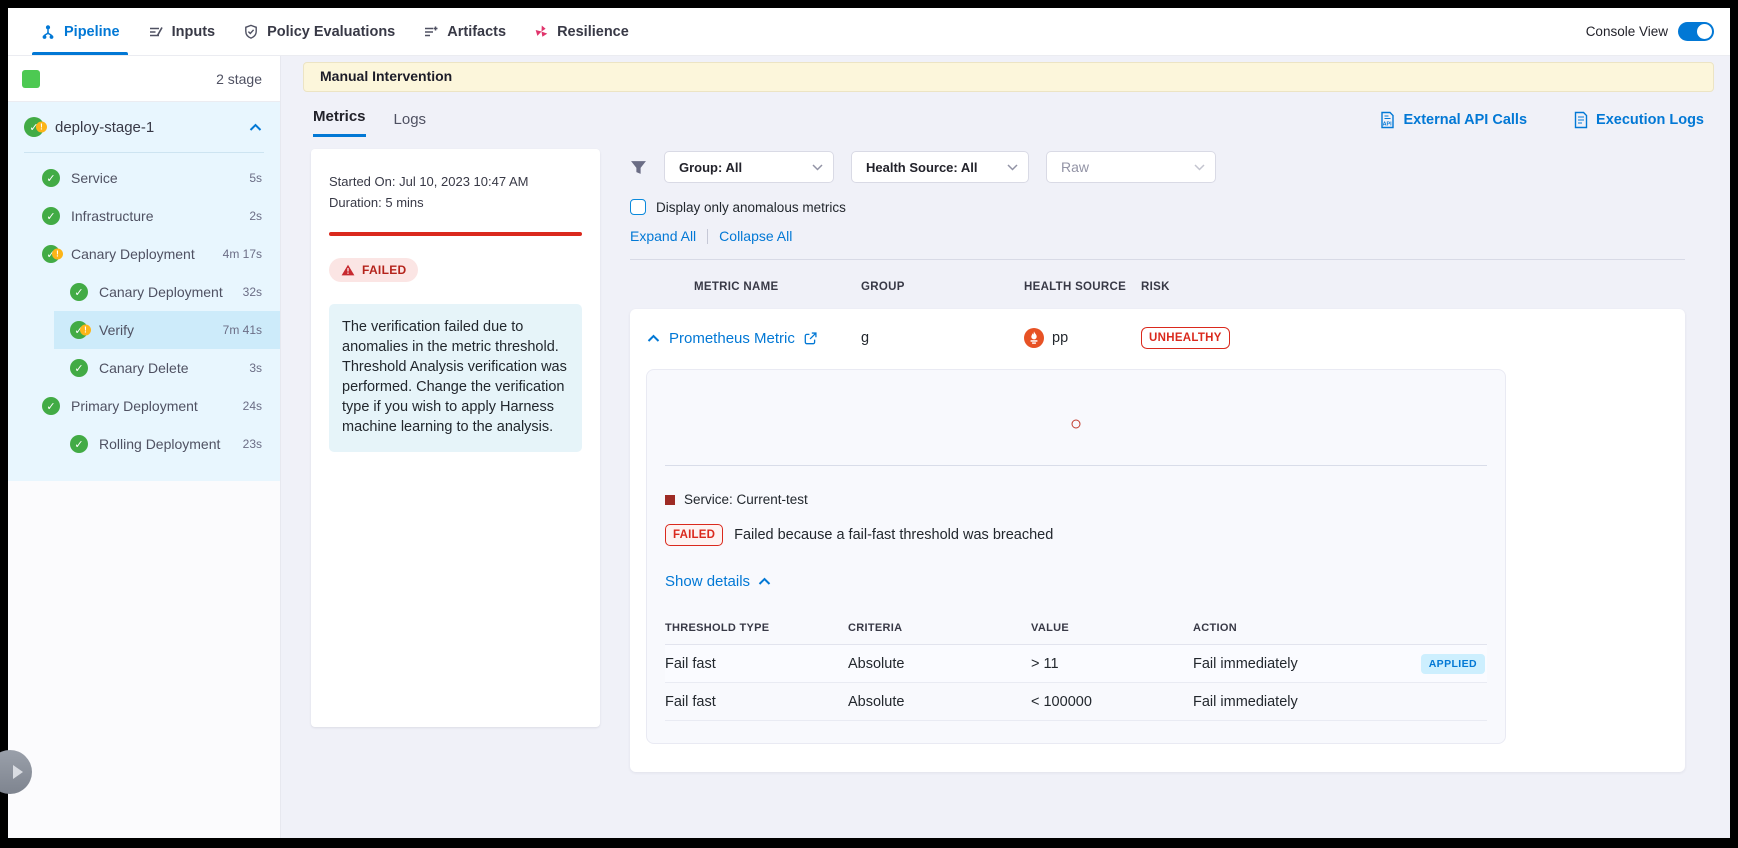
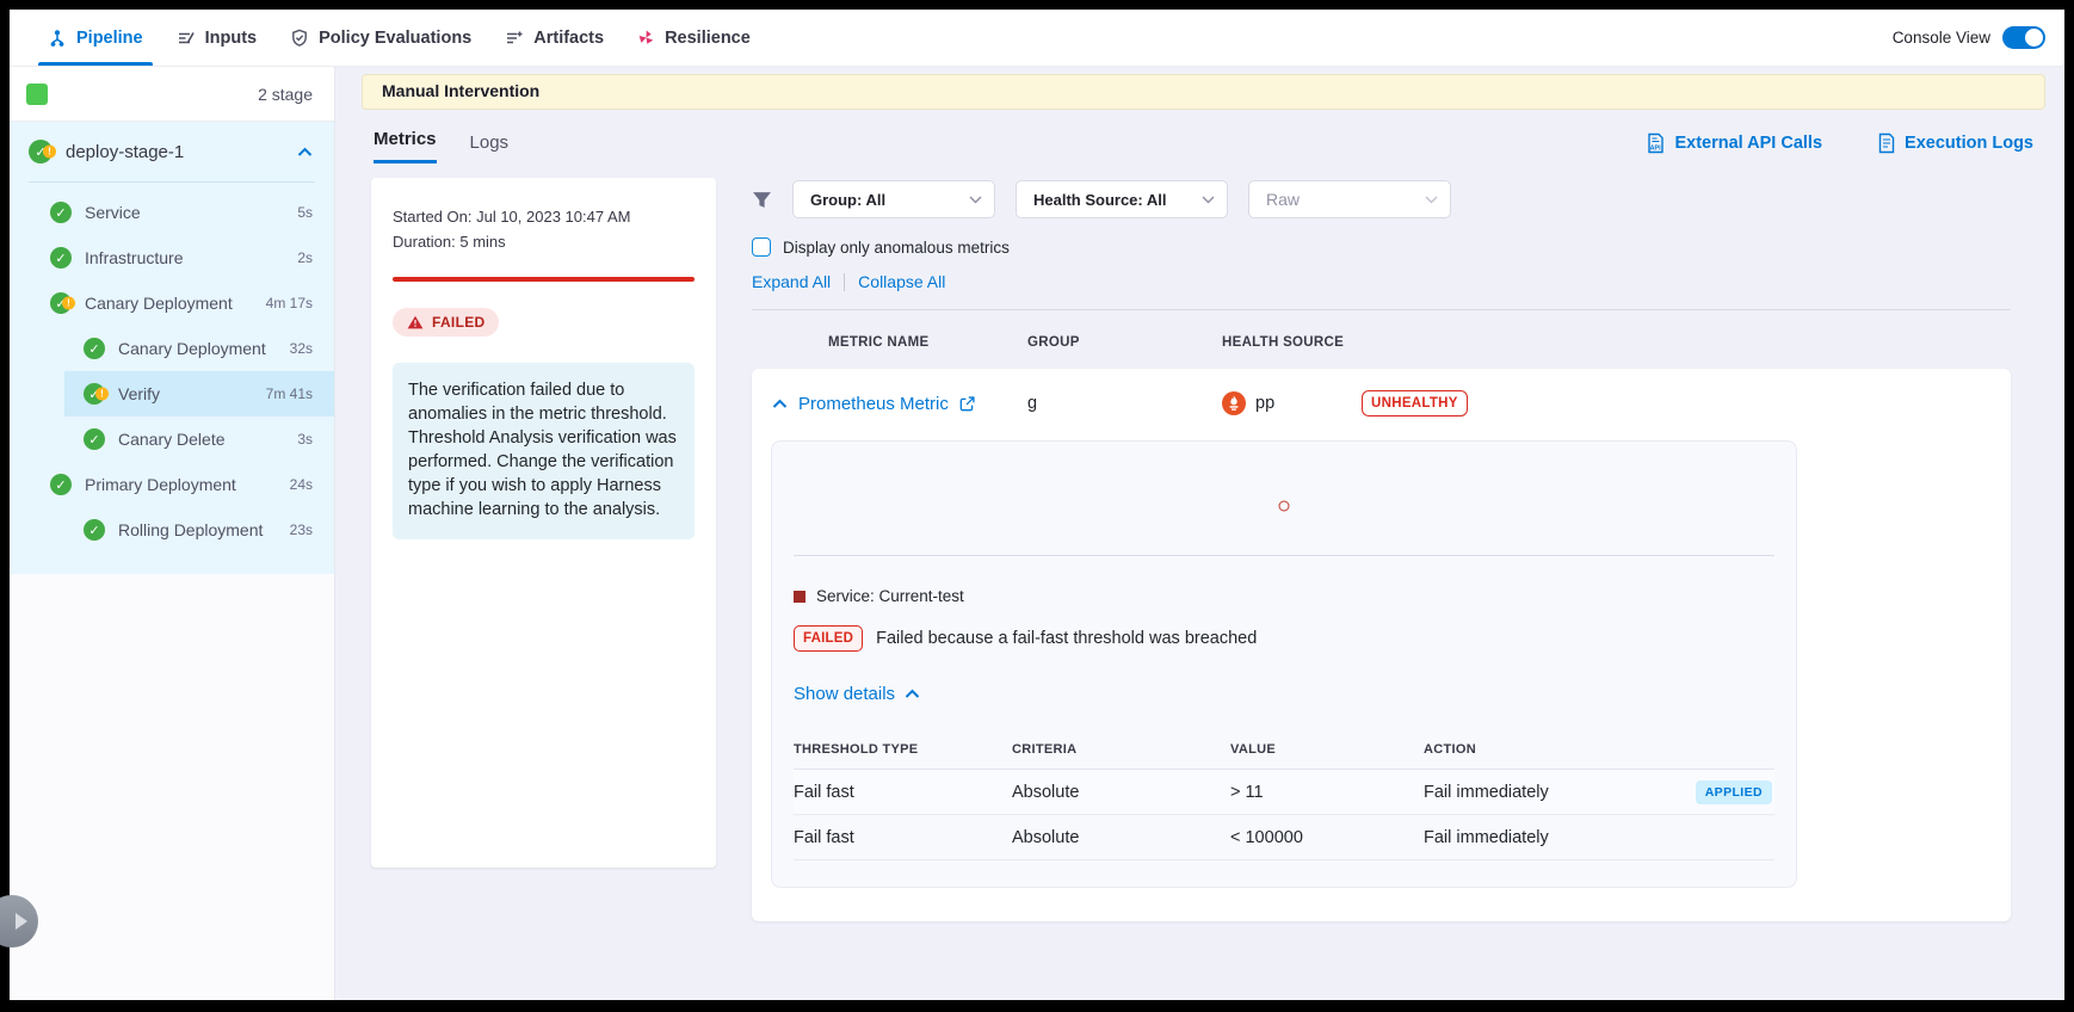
  Pipeline
  Inputs
  Policy Evaluations
  Artifacts
  Resilience
  Console View
  2 stage
  ✓
  !
  deploy-stage-1
  ✓
  Service
  5s
  ✓
  Infrastructure
  2s
  ✓
  !
  Canary Deployment
  4m 17s
  ✓
  Canary Deployment
  32s
  ✓
  !
  Verify
  7m 41s
  ✓
  Canary Delete
  3s
  ✓
  Primary Deployment
  24s
  ✓
  Rolling Deployment
  23s
  Manual Intervention
  Metrics
  Logs
  External API Calls
  Execution Logs
  Started On: Jul 10, 2023 10:47 AM
  Duration: 5 mins
  FAILED
  The verification failed due to anomalies in the metric threshold. Threshold Analysis verification was performed. Change the verification type if you wish to apply Harness machine learning to the analysis.
  Group: All
  Health Source: All
  Raw
  Display only anomalous metrics
  Expand All
  Collapse All
  METRIC NAME
  GROUP
  HEALTH SOURCE
- RISK
  Prometheus Metric
  g
  pp
  UNHEALTHY
  Service: Current-test
  FAILED
  Failed because a fail-fast threshold was breached
  Show details
  THRESHOLD TYPE
  CRITERIA
  VALUE
  ACTION
  Fail fast
  Absolute
  > 11
  Fail immediately
  APPLIED
  Fail fast
  Absolute
  < 100000
  Fail immediately
